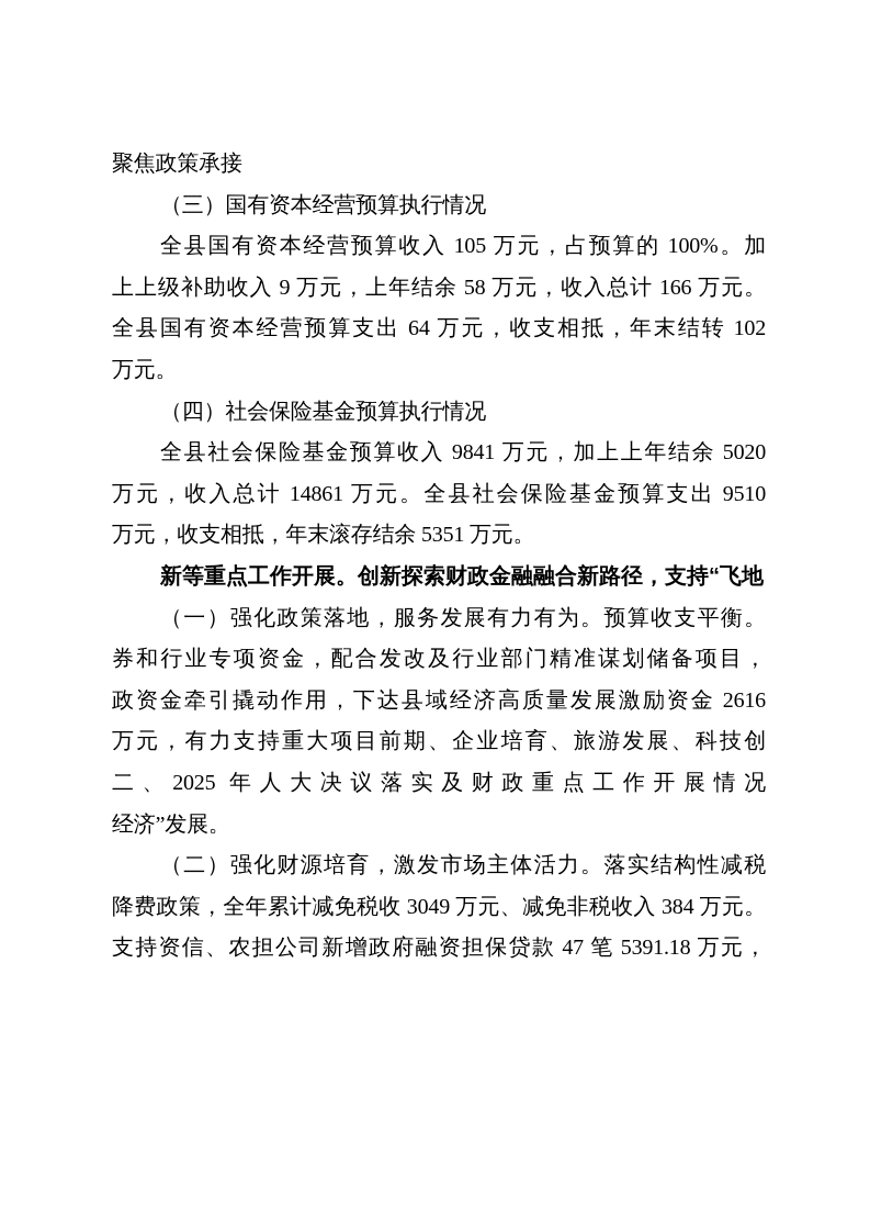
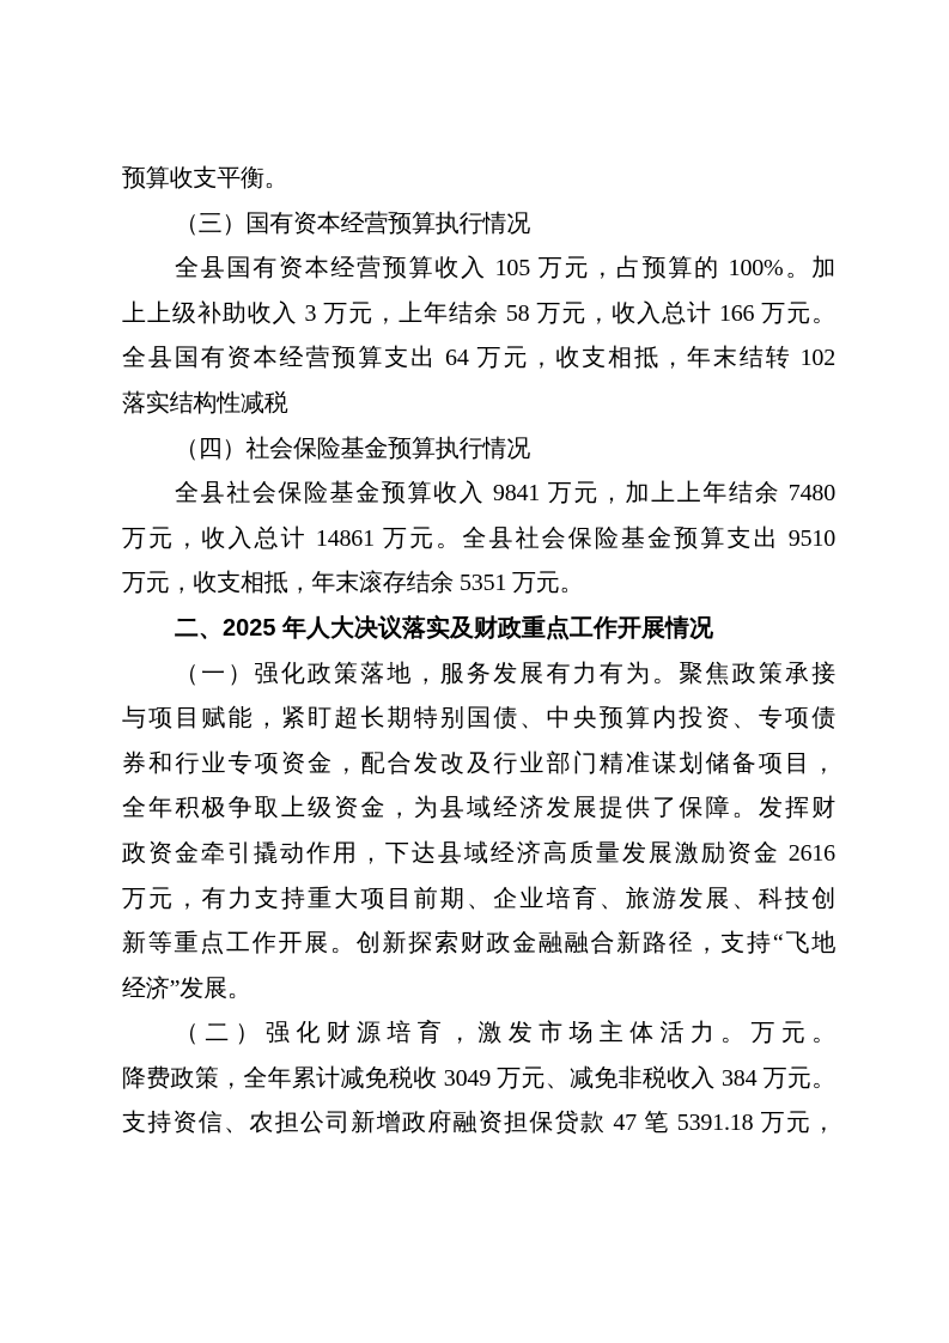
- 聚焦政策承接
+ 预算收支平衡。
  （三）国有资本经营预算执行情况
  全县国有资本经营预算收入 105 万元，占预算的 100%。加
- 上上级补助收入 9 万元，上年结余 58 万元，收入总计 166 万元。
+ 上上级补助收入 3 万元，上年结余 58 万元，收入总计 166 万元。
  全县国有资本经营预算支出 64 万元，收支相抵，年末结转 102
- 万元。
+ 落实结构性减税
  （四）社会保险基金预算执行情况
- 全县社会保险基金预算收入 9841 万元，加上上年结余 5020
+ 全县社会保险基金预算收入 9841 万元，加上上年结余 7480
  万元，收入总计 14861 万元。全县社会保险基金预算支出 9510
  万元，收支相抵，年末滚存结余 5351 万元。
- 新等重点工作开展。创新探索财政金融融合新路径，支持“飞地
+ 二、2025 年人大决议落实及财政重点工作开展情况
- （一）强化政策落地，服务发展有力有为。预算收支平衡。
+ （一）强化政策落地，服务发展有力有为。聚焦政策承接
+ 与项目赋能，紧盯超长期特别国债、中央预算内投资、专项债
  券和行业专项资金，配合发改及行业部门精准谋划储备项目，
+ 全年积极争取上级资金，为县域经济发展提供了保障。发挥财
  政资金牵引撬动作用，下达县域经济高质量发展激励资金 2616
  万元，有力支持重大项目前期、企业培育、旅游发展、科技创
- 二、2025 年人大决议落实及财政重点工作开展情况
+ 新等重点工作开展。创新探索财政金融融合新路径，支持“飞地
  经济”发展。
- （二）强化财源培育，激发市场主体活力。落实结构性减税
+ （二）强化财源培育，激发市场主体活力。万元。
  降费政策，全年累计减免税收 3049 万元、减免非税收入 384 万元。
  支持资信、农担公司新增政府融资担保贷款 47 笔 5391.18 万元，
